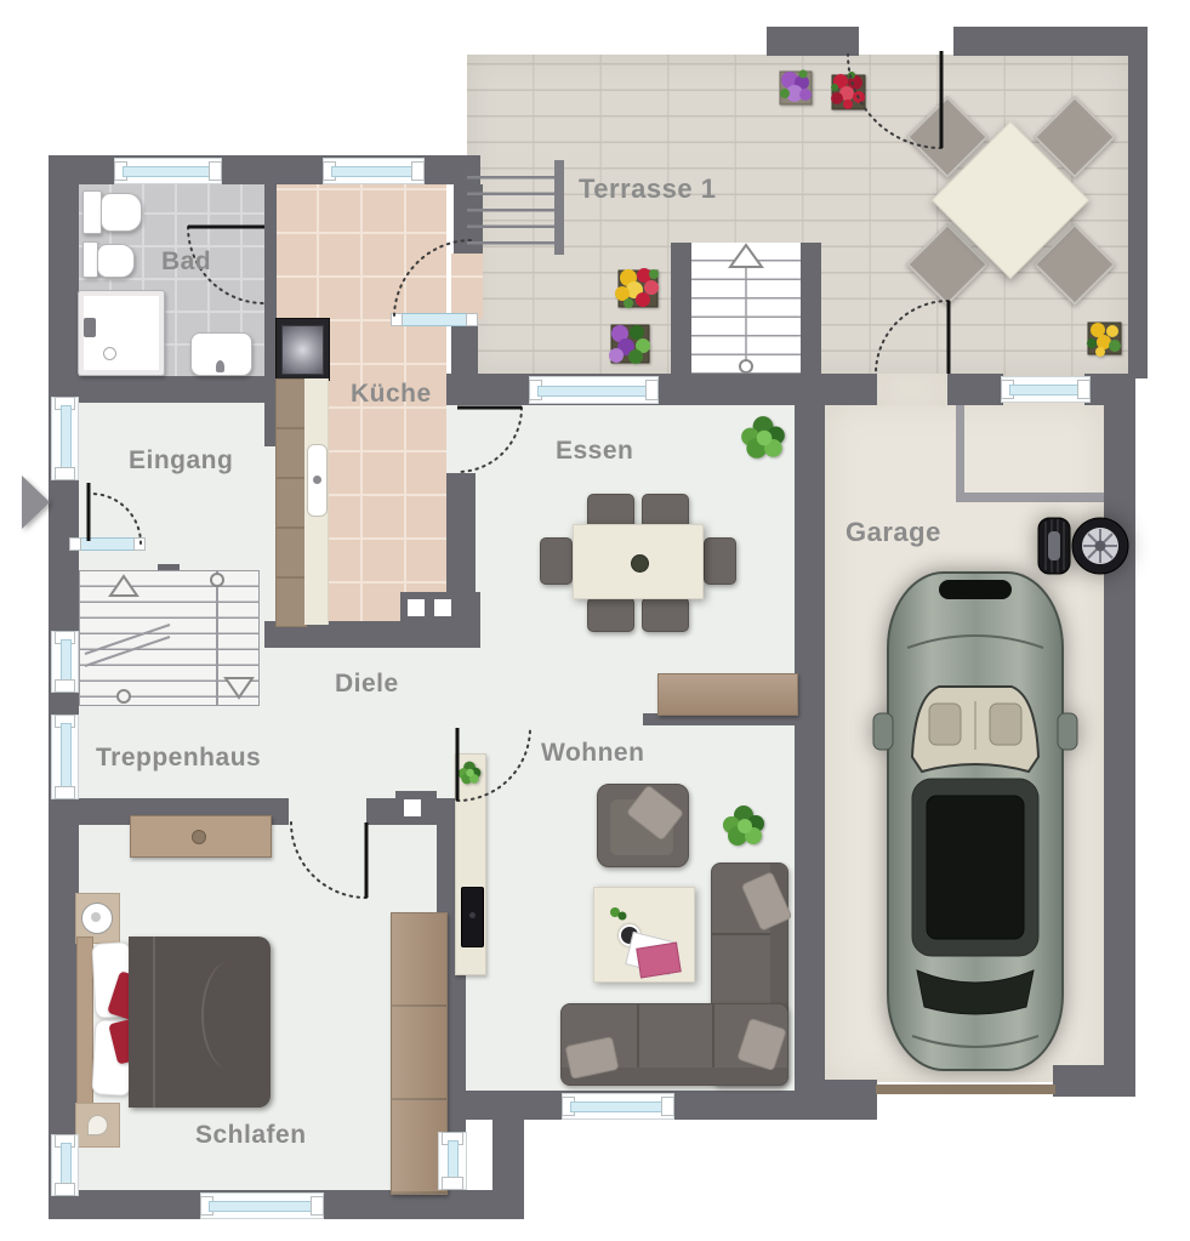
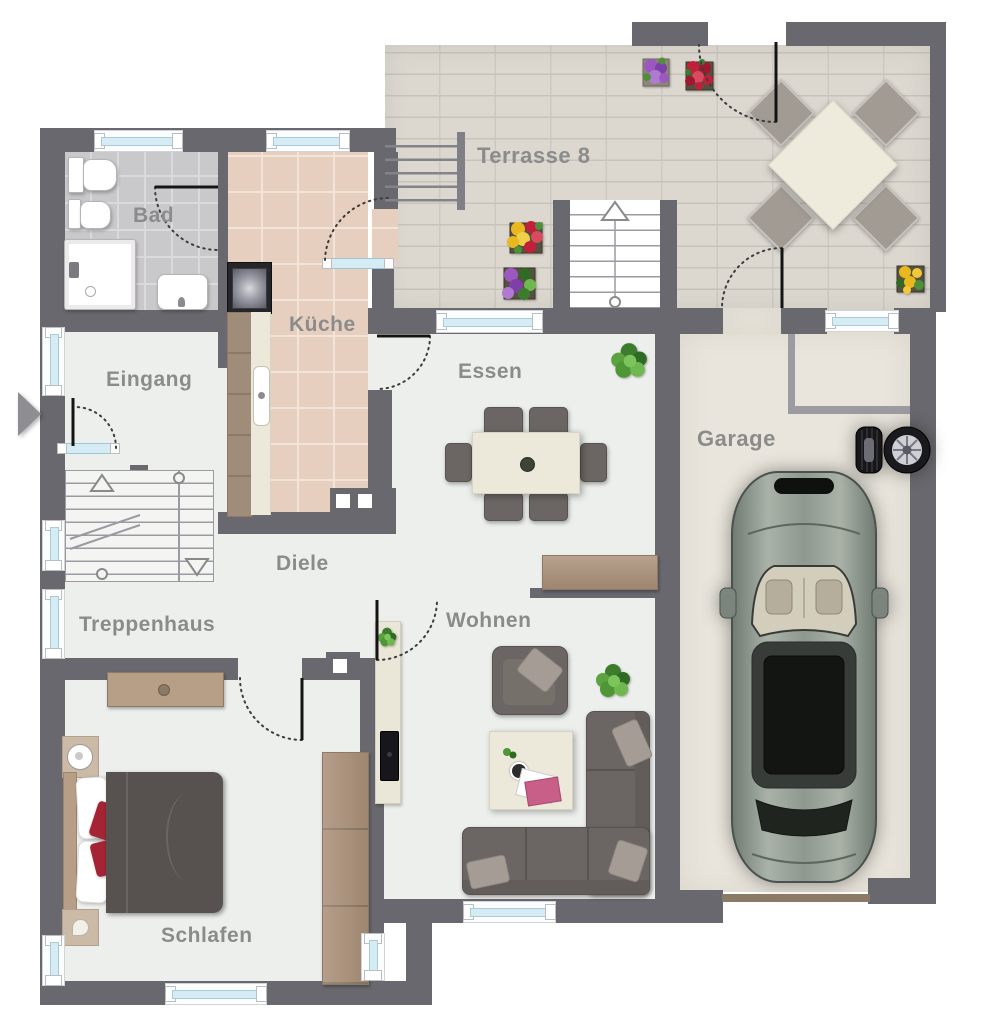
  Bad
  Küche
  Eingang
- Terrasse 1
+ Terrasse 8
  Essen
  Garage
  Diele
  Treppenhaus
  Wohnen
  Schlafen
